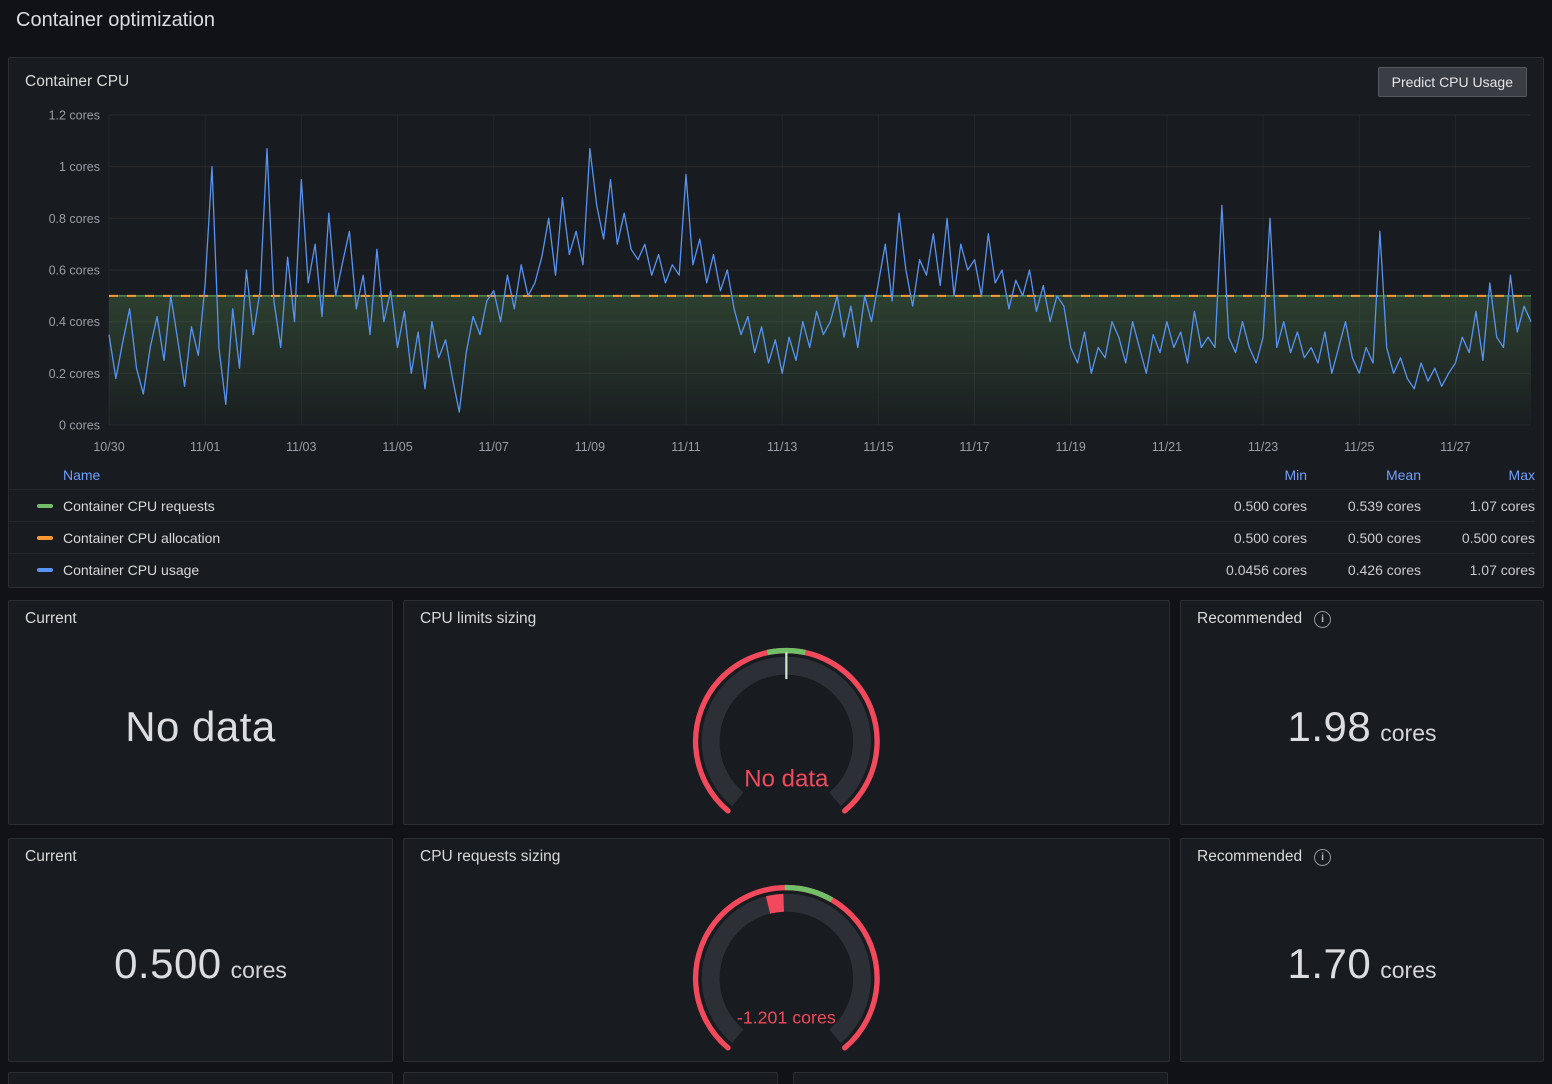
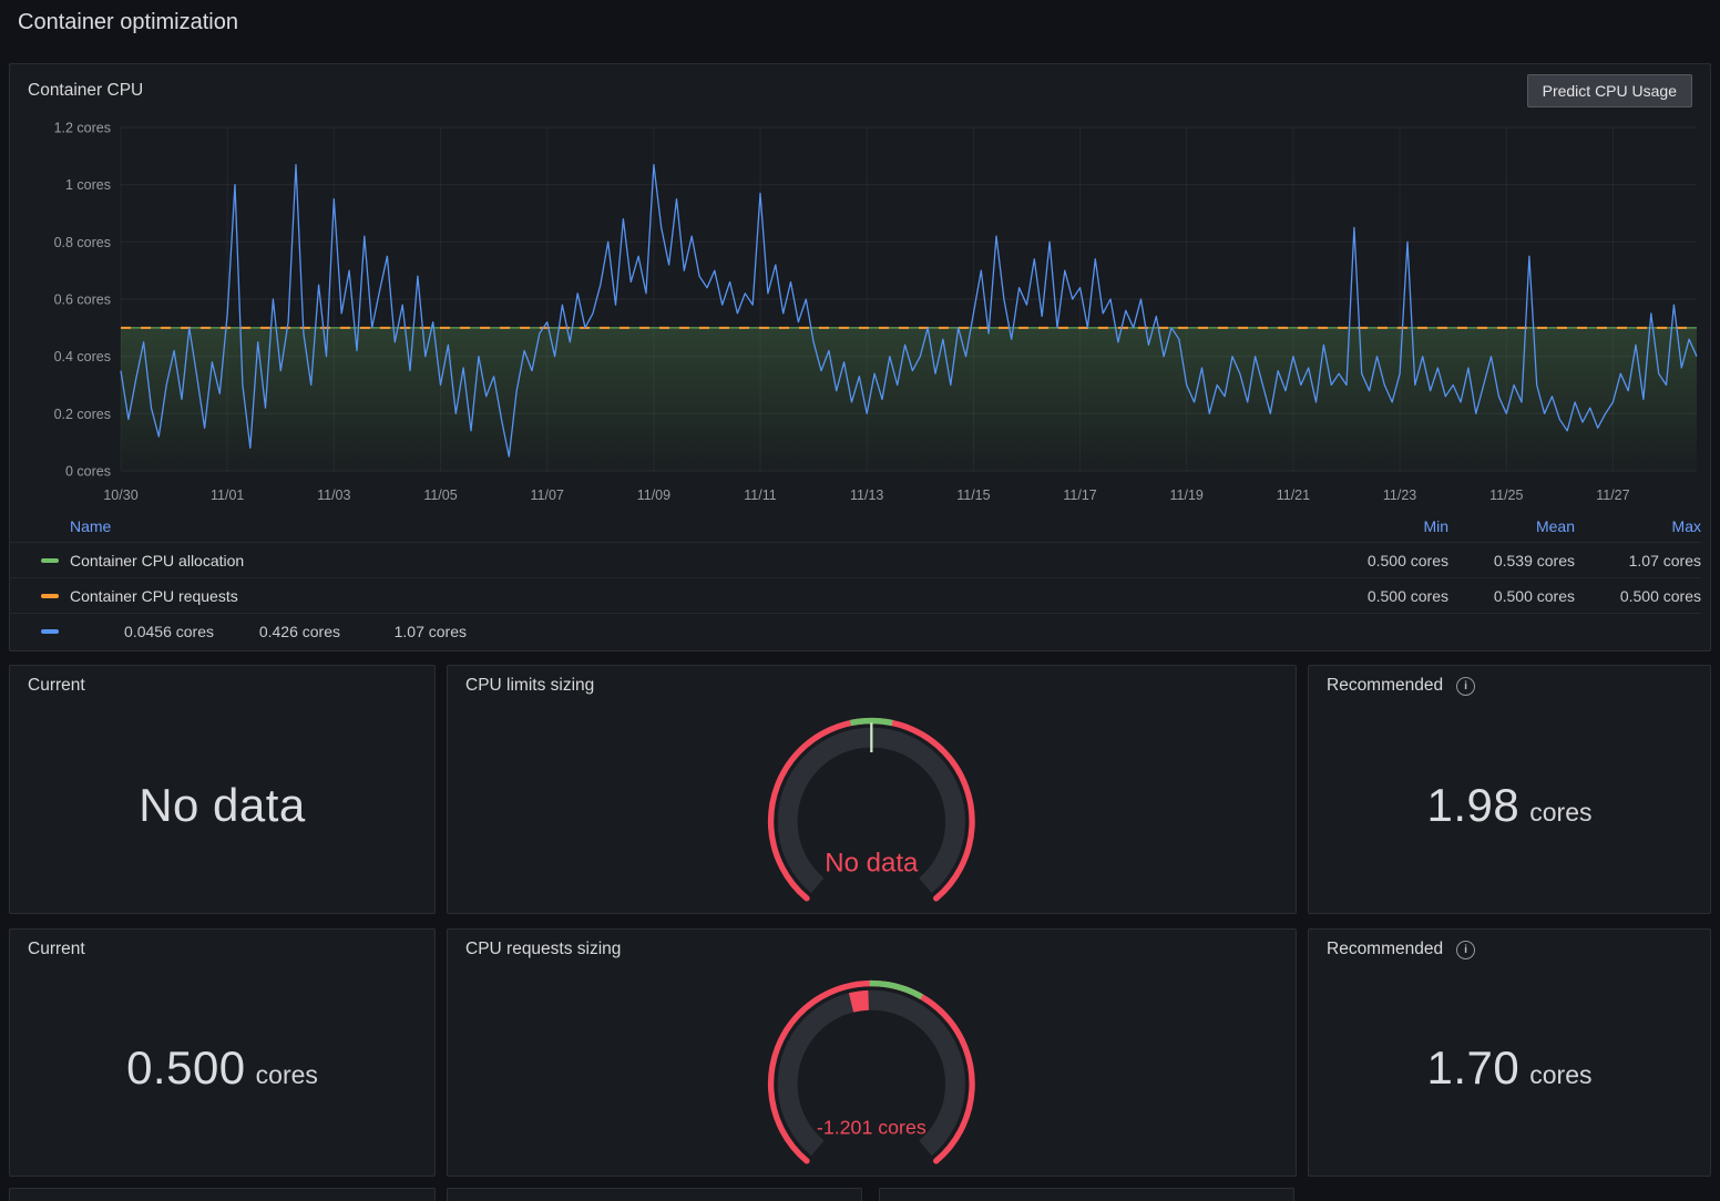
  Container optimization
  Container CPU
  Predict CPU Usage
  0 cores
  0.2 cores
  0.4 cores
  0.6 cores
  0.8 cores
  1 cores
  1.2 cores
  10/30
  11/01
  11/03
  11/05
  11/07
  11/09
  11/11
  11/13
  11/15
  11/17
  11/19
  11/21
  11/23
  11/25
  11/27
  Name
  Min
  Mean
  Max
- Container CPU requests
+ Container CPU allocation
  0.500 cores
  0.539 cores
  1.07 cores
- Container CPU allocation
+ Container CPU requests
  0.500 cores
  0.500 cores
  0.500 cores
- Container CPU usage
  0.0456 cores
  0.426 cores
  1.07 cores
  Current
  No data
  CPU limits sizing
  No data
  Recommended
  i
  1.98
  cores
  Current
  0.500
  cores
  CPU requests sizing
  -1.201 cores
  Recommended
  i
  1.70
  cores
